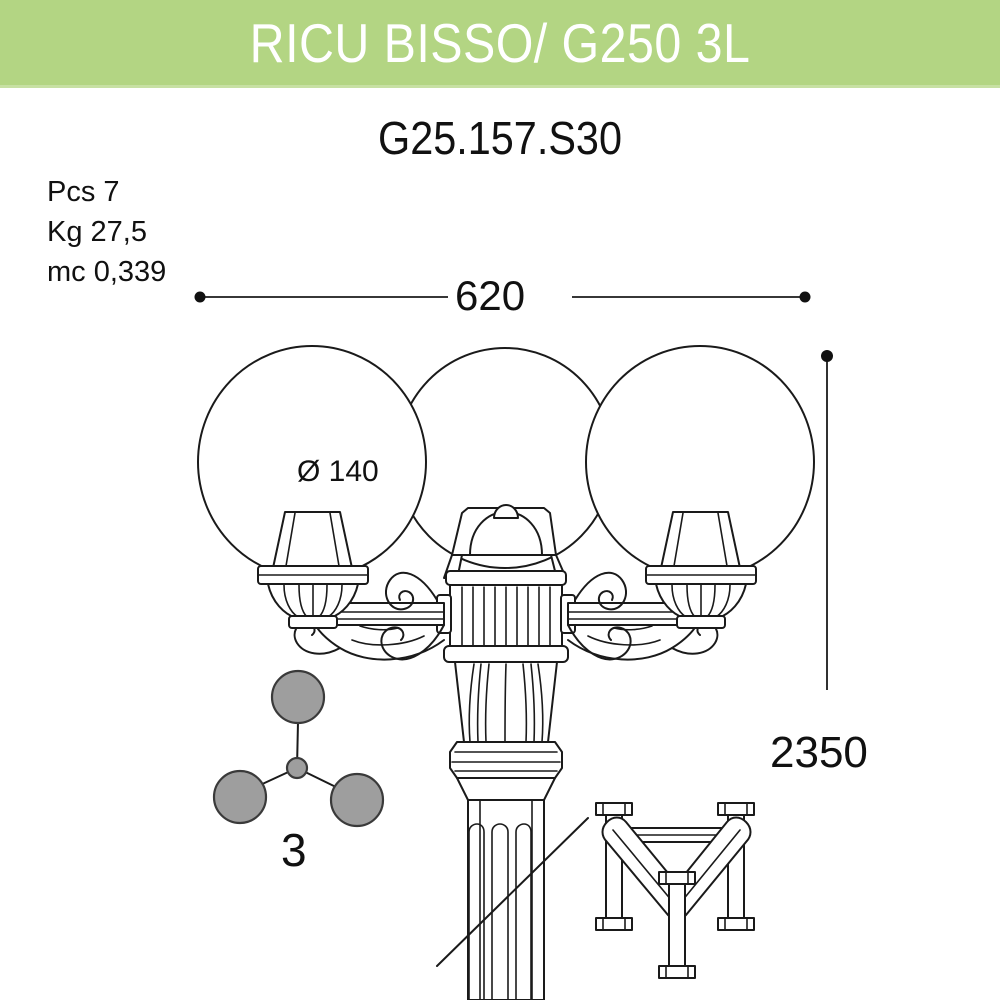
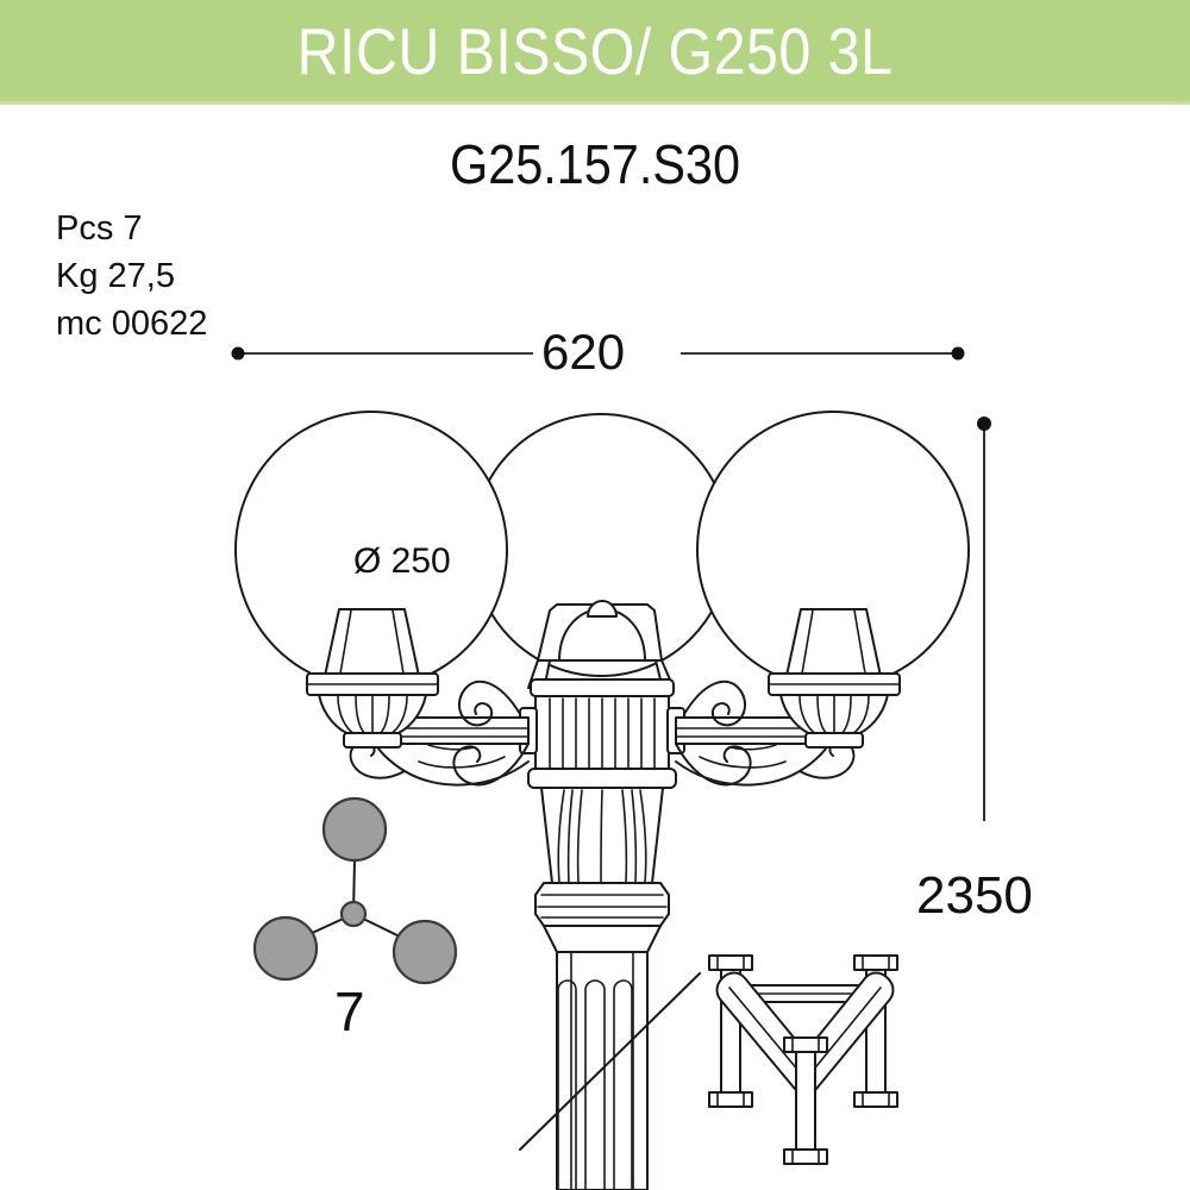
  RICU BISSO/ G250 3L
  G25.157.S30
  Pcs 7
  Kg 27,5
- mc 0,339
+ mc 00622
  620
  2350
- Ø 140
+ Ø 250
- 3
+ 7
